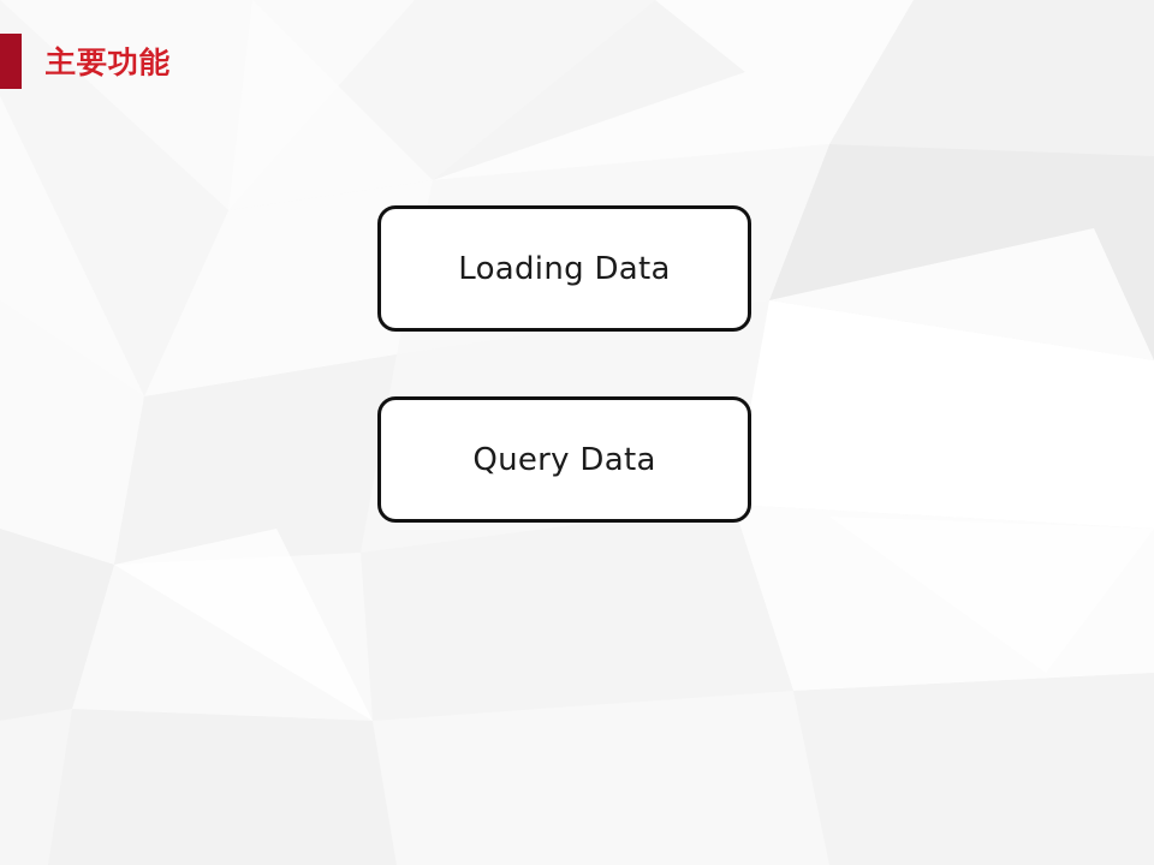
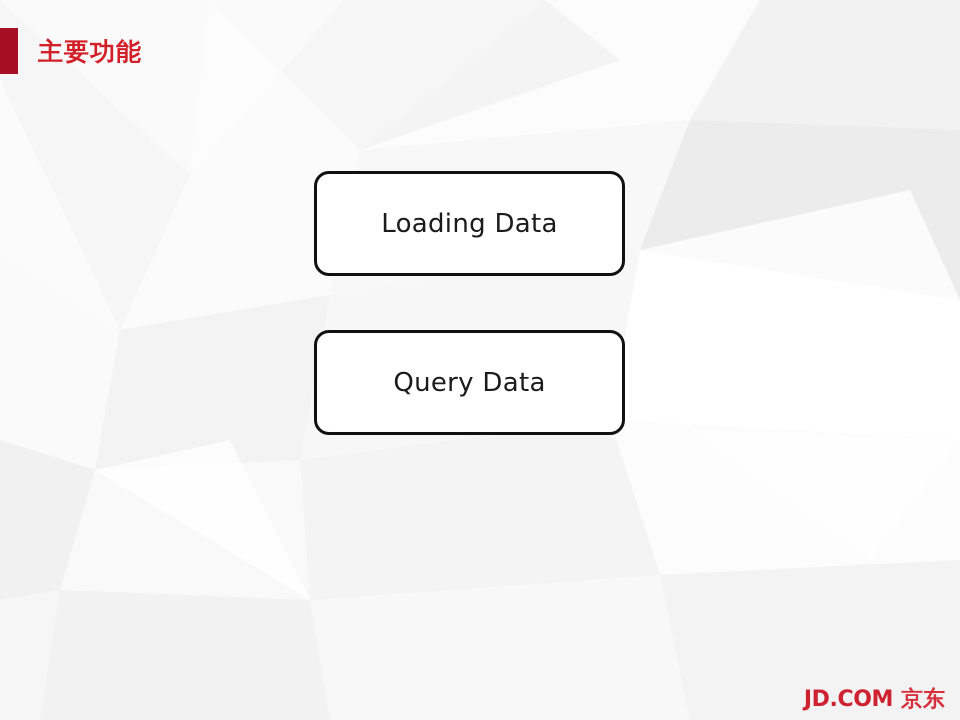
  主要功能
  Loading Data
  Query Data
+ JD.COM
+ 京东
